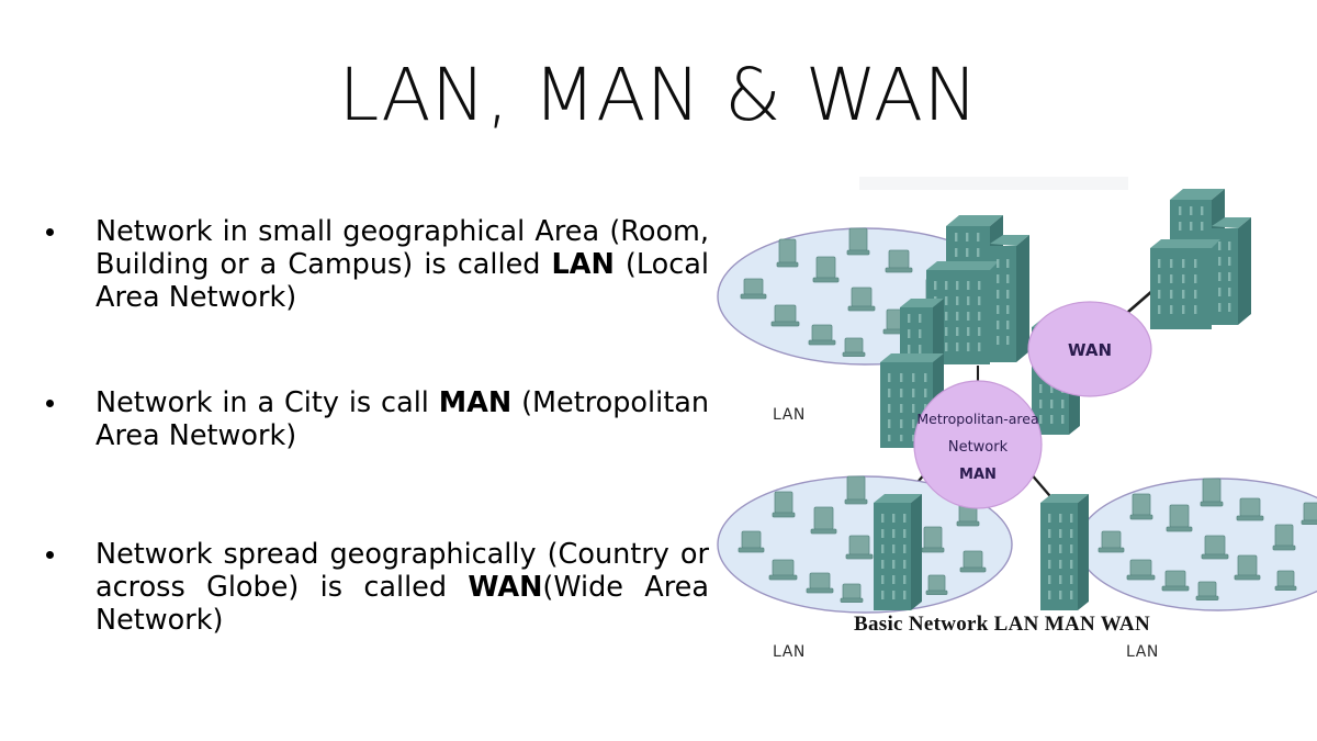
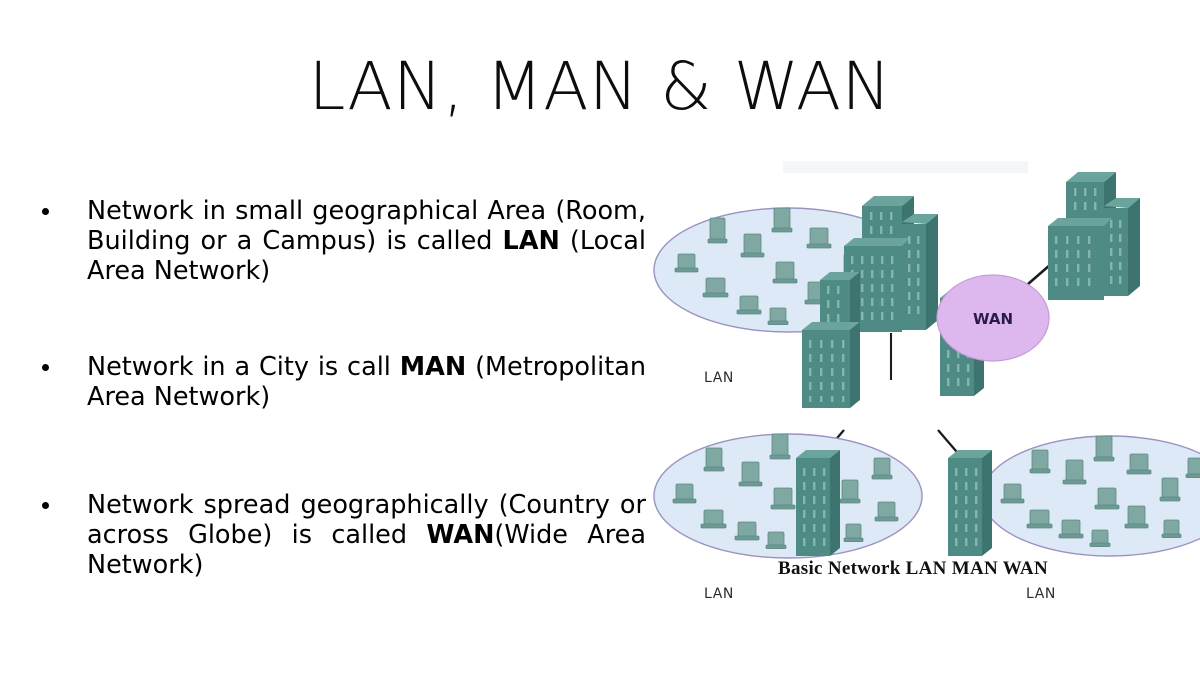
  LAN, MAN & WAN
  Network in small geographical Area (Room, Building or a Campus) is called LAN (Local Area Network)
  Network in a City is call MAN (Metropolitan Area Network)
  Network spread geographically (Country or across Globe) is called WAN(Wide Area Network)
  WAN
- Metropolitan-area
- Network
- MAN
  LAN
  LAN
  LAN
  Basic Network LAN MAN WAN
